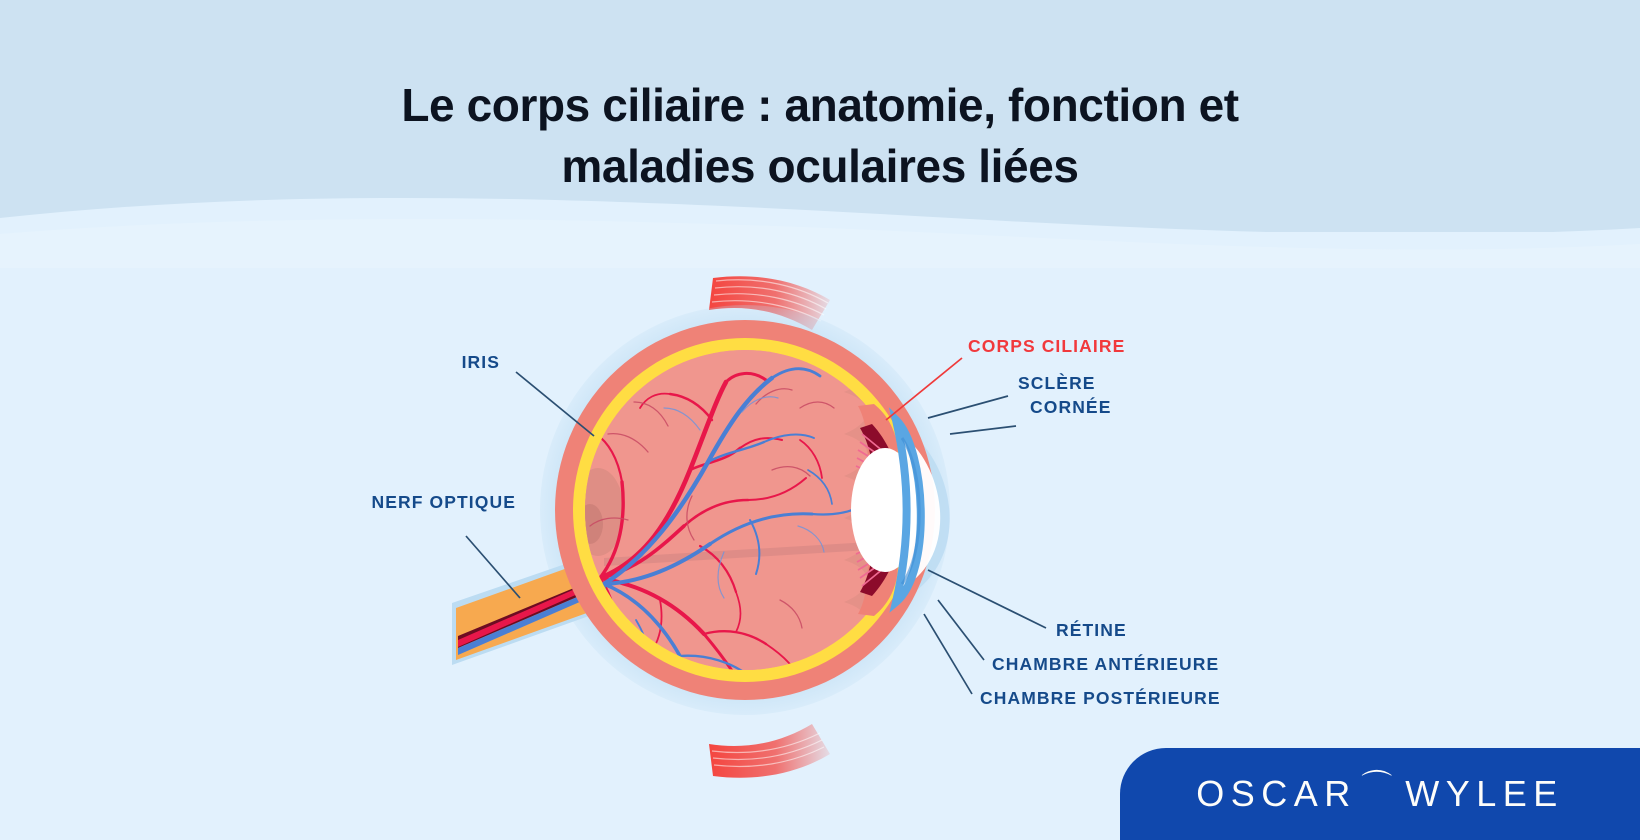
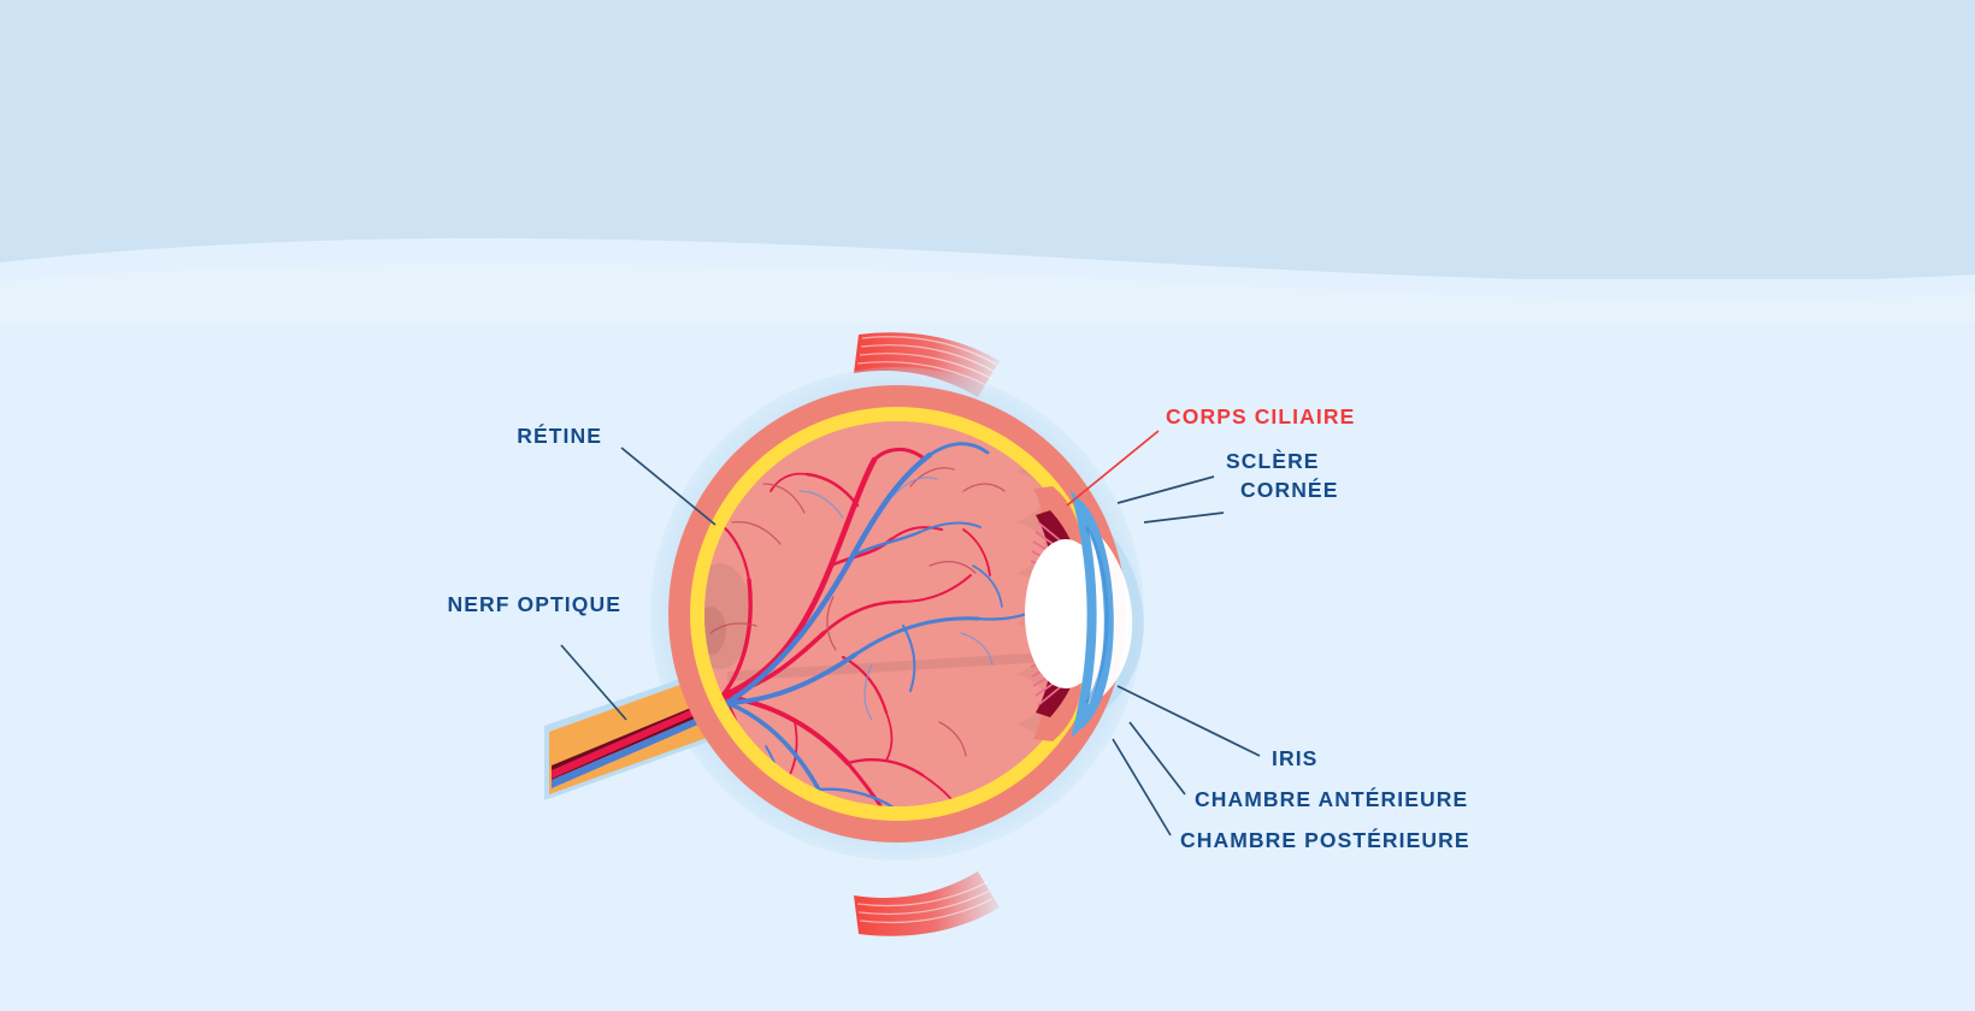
- Le corps ciliaire : anatomie, fonction et
- maladies oculaires liées
- IRIS
+ RÉTINE
  NERF OPTIQUE
  CORPS CILIAIRE
  SCLÈRE
  CORNÉE
- RÉTINE
+ IRIS
  CHAMBRE ANTÉRIEURE
  CHAMBRE POSTÉRIEURE
- OSCAR
- ⌒
- WYLEE
